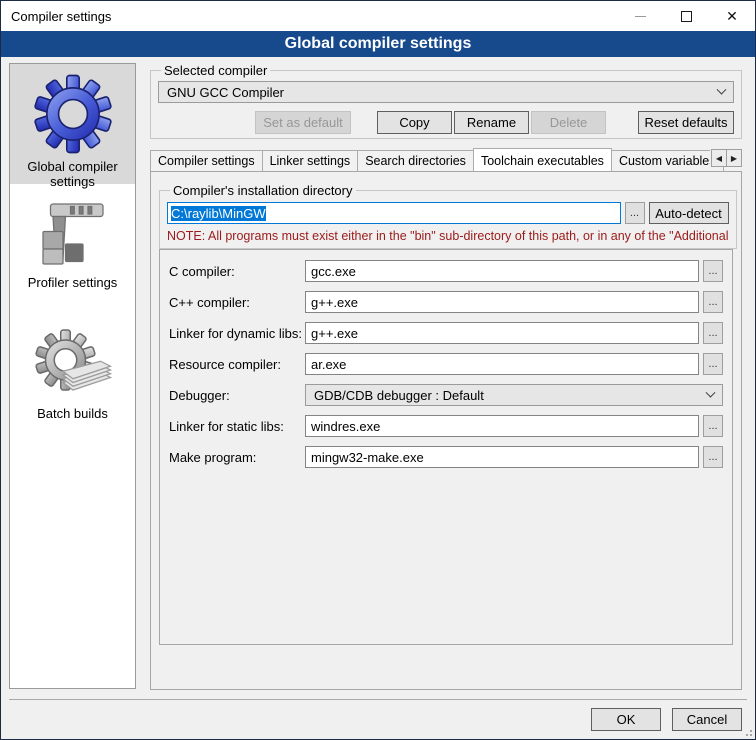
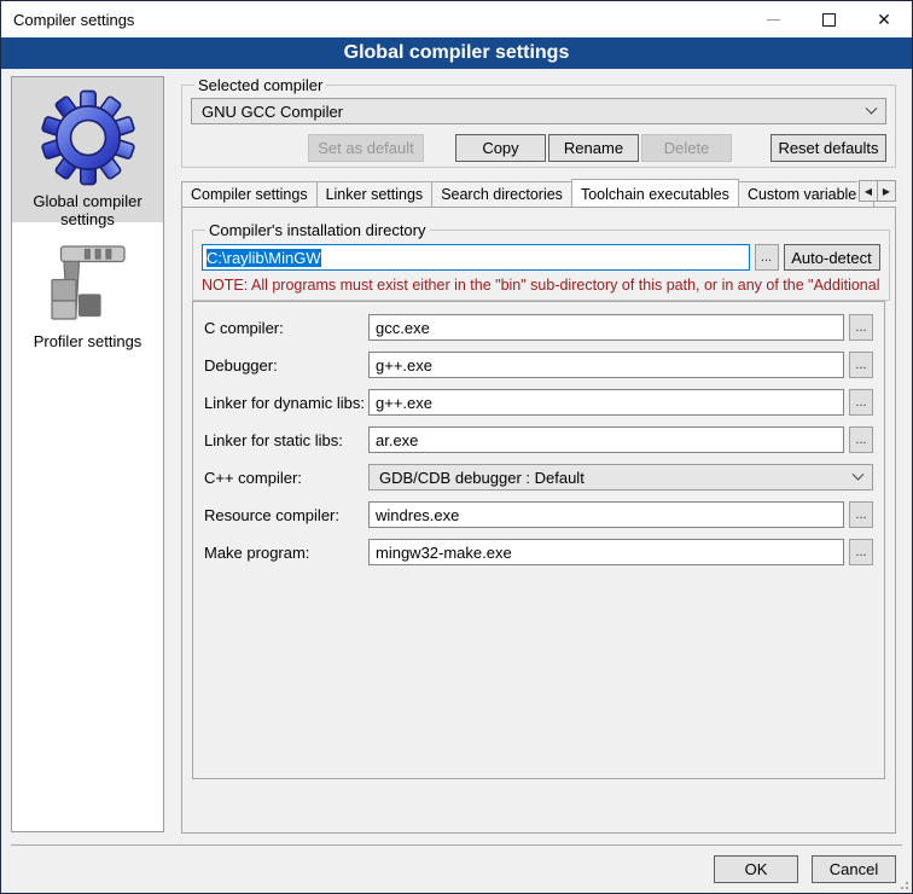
  Compiler settings
  ✕
  Global compiler settings
  Global compiler settings
  Profiler settings
- Batch builds
  Selected compiler
  GNU GCC Compiler
  Set as default
  Copy
  Rename
  Delete
  Reset defaults
  Compiler settings
  Linker settings
  Search directories
  Toolchain executables
  Custom variable
  ◀
  ▶
  Compiler's installation directory
  C:\raylib\MinGW
  ...
  Auto-detect
  NOTE: All programs must exist either in the "bin" sub-directory of this path, or in any of the "Additional
  C compiler:
  gcc.exe
  ...
- C++ compiler:
+ Debugger:
  g++.exe
  ...
  Linker for dynamic libs:
  g++.exe
  ...
- Resource compiler:
+ Linker for static libs:
  ar.exe
  ...
- Debugger:
+ C++ compiler:
  GDB/CDB debugger : Default
- Linker for static libs:
+ Resource compiler:
  windres.exe
  ...
  Make program:
  mingw32-make.exe
  ...
  OK
  Cancel
